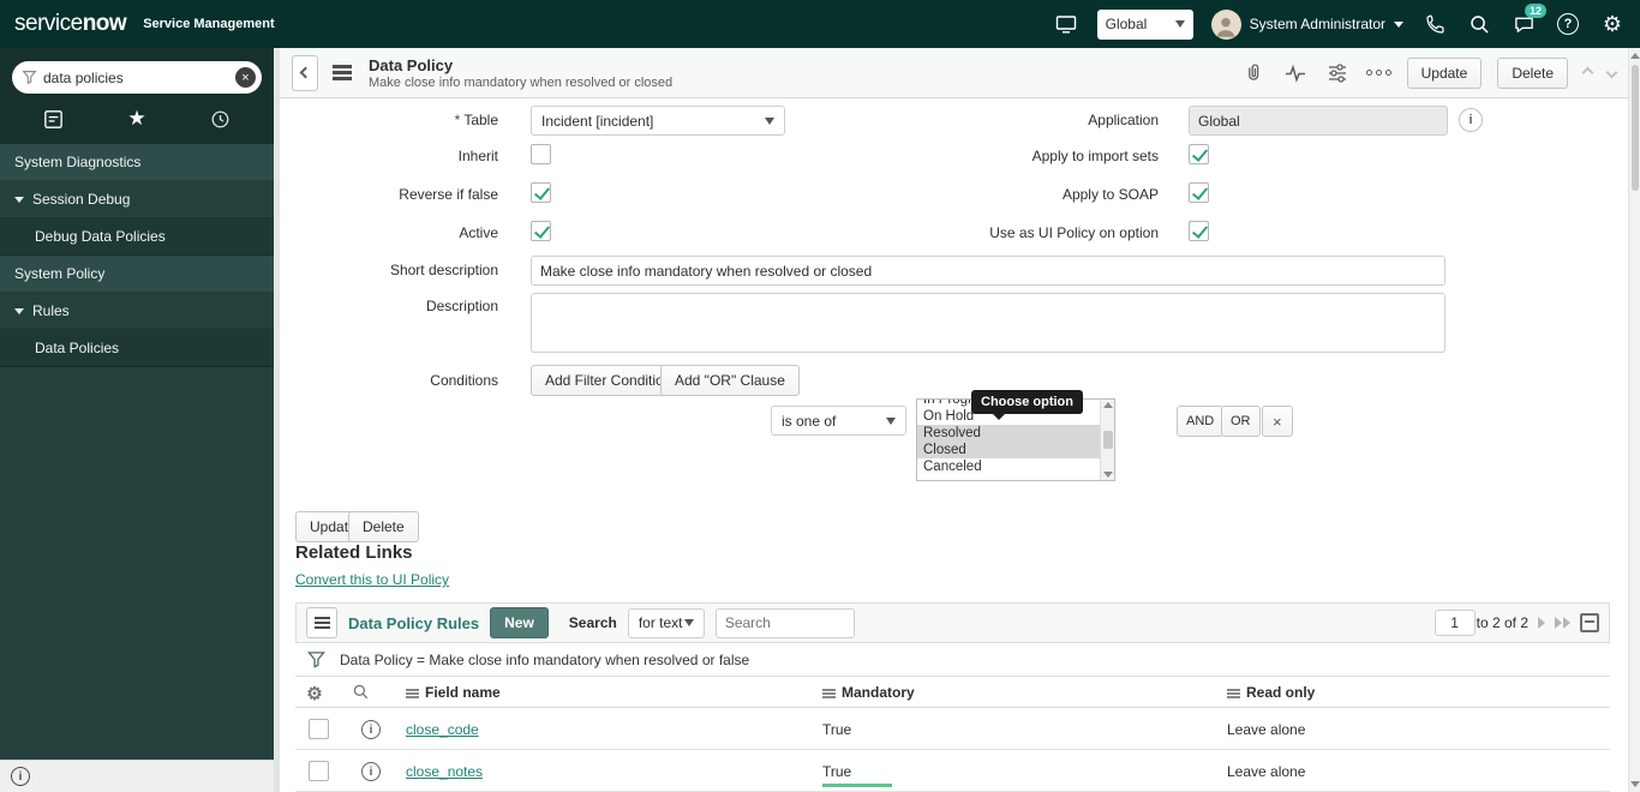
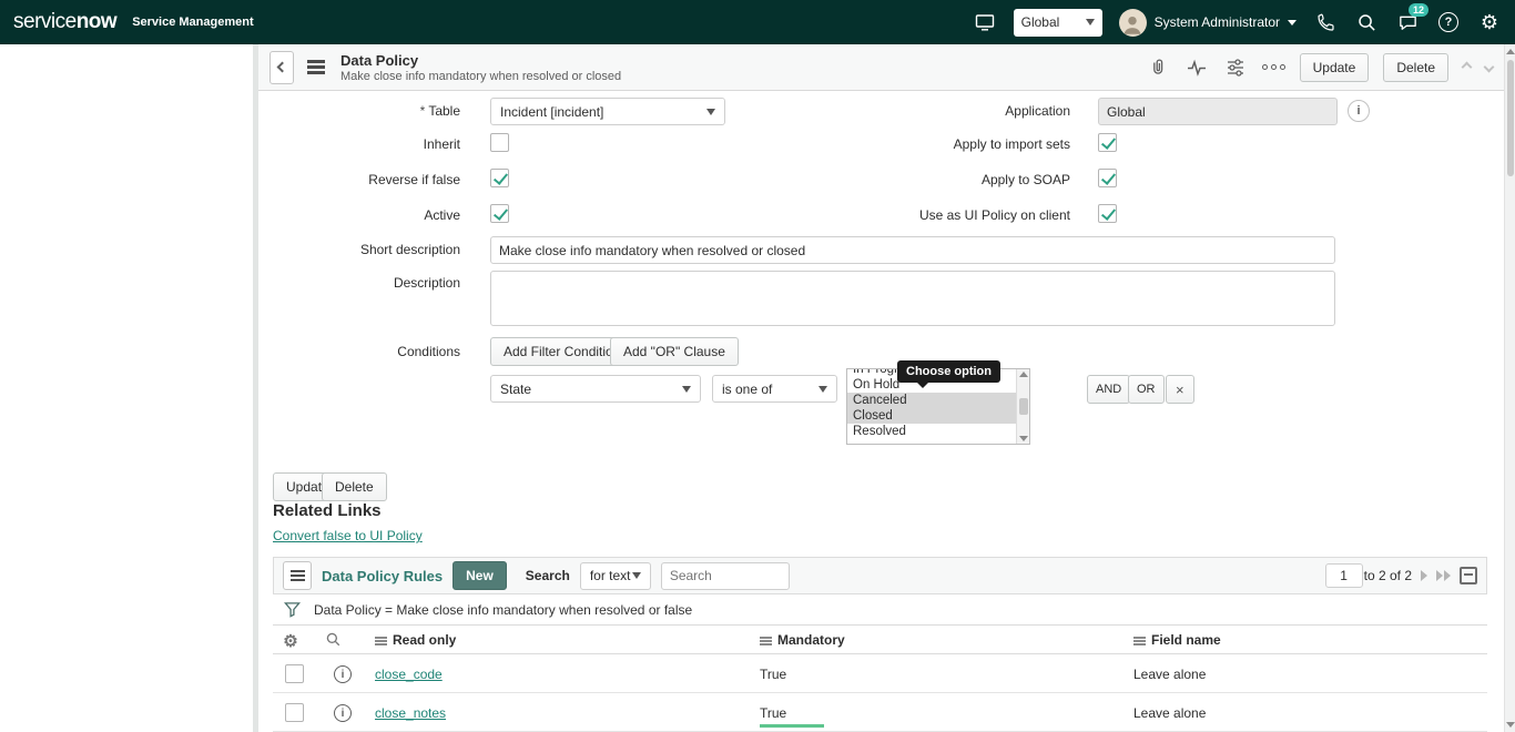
  servicenow
  Service Management
  Global
  System Administrator
  12
  ?
- data policies
- System Diagnostics
- Session Debug
- Debug Data Policies
- System Policy
- Rules
- Data Policies
  Data Policy
  Make close info mandatory when resolved or closed
  Update
  Delete
  * Table
  Incident [incident]
  Application
  Global
  Inherit
  Apply to import sets
  Reverse if false
  Apply to SOAP
  Active
- Use as UI Policy on option
+ Use as UI Policy on client
  Short description
  Make close info mandatory when resolved or closed
  Description
  Conditions
  Add Filter Conditi
  Add "OR" Clause
+ State
  is one of
  In Progr
  On Hold
- Resolved
+ Canceled
  Closed
- Canceled
+ Resolved
  Choose option
  AND
  OR
  ×
  Updat
  Delete
  Related Links
- Convert this to UI Policy
+ Convert false to UI Policy
  Data Policy Rules
  New
  Search
  for text
  Search
  1
  to 2 of 2
  Data Policy = Make close info mandatory when resolved or false
- Field name
+ Read only
  Mandatory
- Read only
+ Field name
  close_code
  True
  Leave alone
  close_notes
  True
  Leave alone
